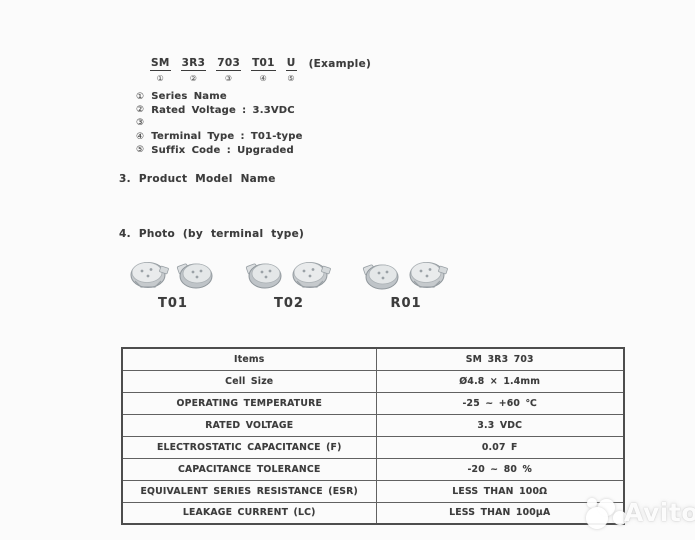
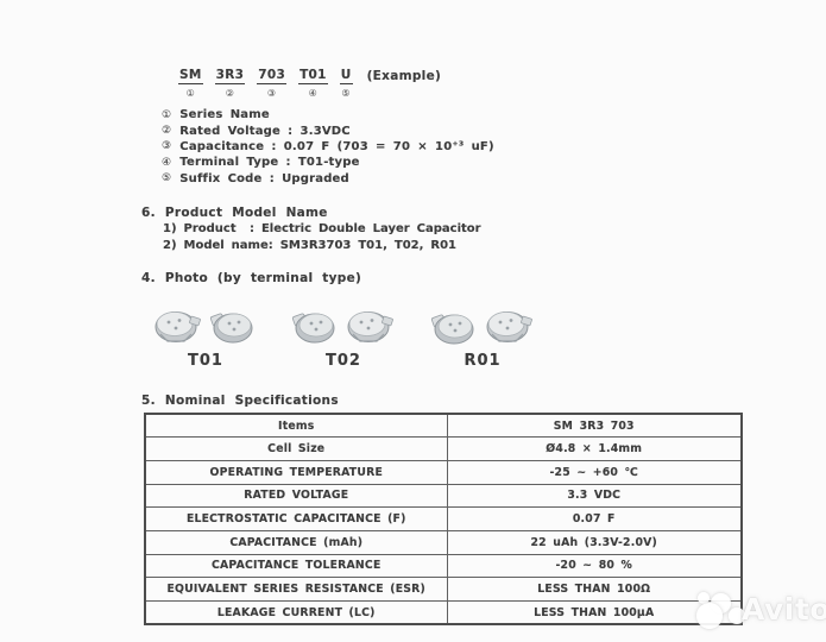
  SM
  ①
  3R3
  ②
  703
  ③
  T01
  ④
  U
  ⑤
  (Example)
  ①
  Series Name
  ②
  Rated Voltage : 3.3VDC
  ③
+ Capacitance : 0.07 F (703 = 70 × 10⁺³ uF)
  ④
  Terminal Type : T01-type
  ⑤
  Suffix Code : Upgraded
- 3. Product Model Name
+ 6. Product Model Name
+ 1) Product
+ : Electric Double Layer Capacitor
+ 2) Model name
+ : SM3R3703 T01, T02, R01
  4. Photo (by terminal type)
  T01
  T02
  R01
+ 5. Nominal Specifications
  Items	SM 3R3 703
  Cell Size	Ø4.8 × 1.4mm
  OPERATING TEMPERATURE	-25 ~ +60 ℃
  RATED VOLTAGE	3.3 VDC
  ELECTROSTATIC CAPACITANCE (F)	0.07 F
+ CAPACITANCE (mAh)	22 uAh (3.3V-2.0V)
  CAPACITANCE TOLERANCE	-20 ~ 80 %
  EQUIVALENT SERIES RESISTANCE (ESR)	LESS THAN 100Ω
  LEAKAGE CURRENT (LC)	LESS THAN 100μA
  Avito
